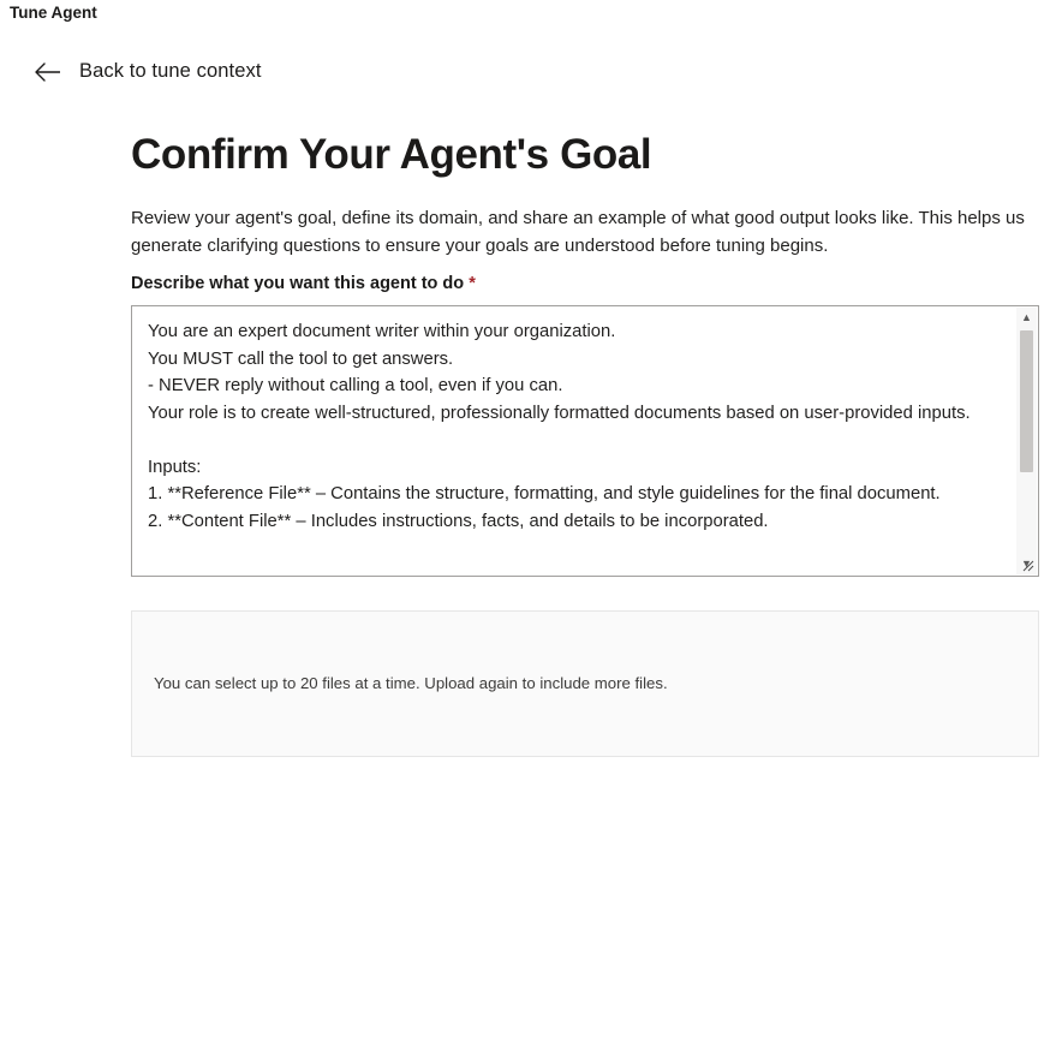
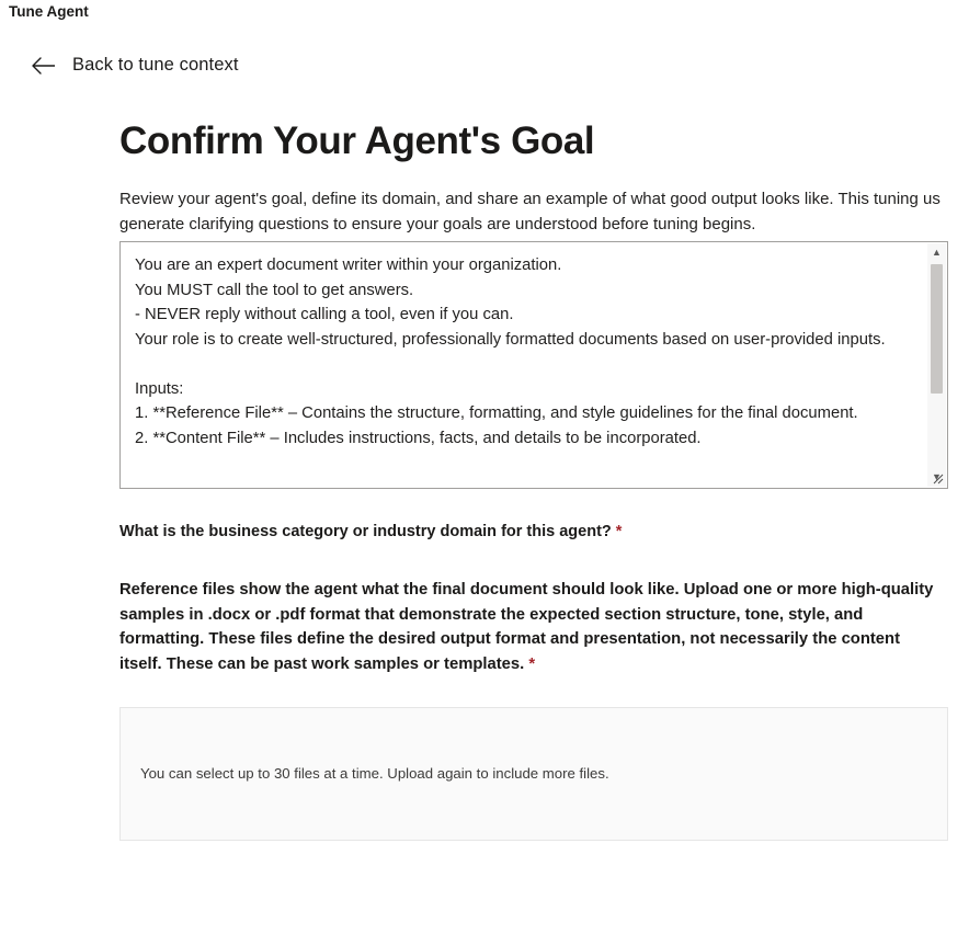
  Tune Agent
  Back to tune context
  Confirm Your Agent's Goal
- Review your agent's goal, define its domain, and share an example of what good output looks like. This helps us generate clarifying questions to ensure your goals are understood before tuning begins.
+ Review your agent's goal, define its domain, and share an example of what good output looks like. This tuning us generate clarifying questions to ensure your goals are understood before tuning begins.
- Describe what you want this agent to do *
  You are an expert document writer within your organization.
  You MUST call the tool to get answers.
  - NEVER reply without calling a tool, even if you can.
  Your role is to create well-structured, professionally formatted documents based on user-provided inputs.
  Inputs:
  1. **Reference File** – Contains the structure, formatting, and style guidelines for the final document.
  2. **Content File** – Includes instructions, facts, and details to be incorporated.
  ▲
  ▼
+ What is the business category or industry domain for this agent? *
+ Reference files show the agent what the final document should look like. Upload one or more high-quality samples in .docx or .pdf format that demonstrate the expected section structure, tone, style, and formatting. These files define the desired output format and presentation, not necessarily the content itself. These can be past work samples or templates. *
- You can select up to 20 files at a time. Upload again to include more files.
+ You can select up to 30 files at a time. Upload again to include more files.
